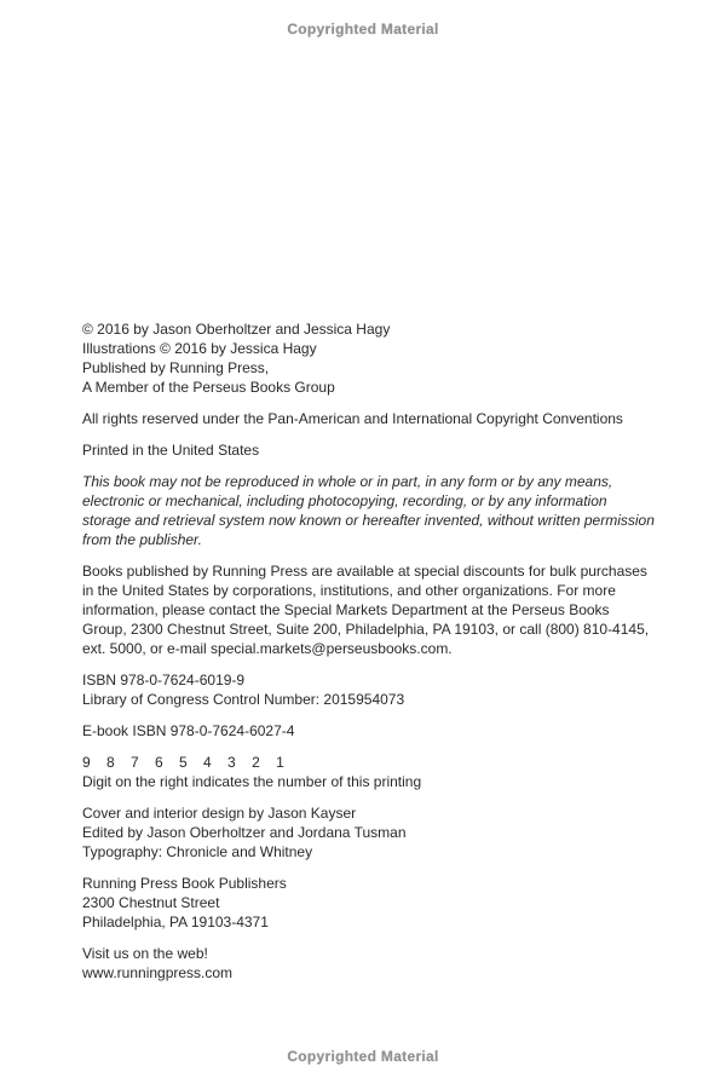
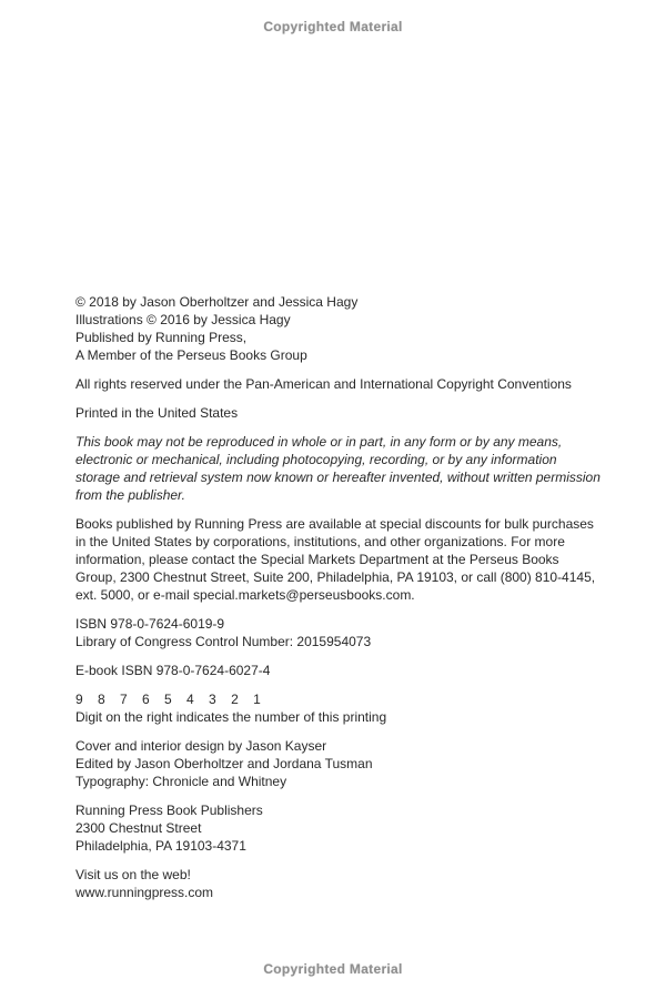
  Copyrighted Material
- © 2016 by Jason Oberholtzer and Jessica Hagy
+ © 2018 by Jason Oberholtzer and Jessica Hagy
  Illustrations © 2016 by Jessica Hagy
  Published by Running Press,
  A Member of the Perseus Books Group
  All rights reserved under the Pan-American and International Copyright Conventions
  Printed in the United States
  This book may not be reproduced in whole or in part, in any form or by any means, electronic or mechanical, including photocopying, recording, or by any information storage and retrieval system now known or hereafter invented, without written permission from the publisher.
  Books published by Running Press are available at special discounts for bulk purchases in the United States by corporations, institutions, and other organizations. For more information, please contact the Special Markets Department at the Perseus Books Group, 2300 Chestnut Street, Suite 200, Philadelphia, PA 19103, or call (800) 810-4145, ext. 5000, or e-mail special.markets@perseusbooks.com.
  ISBN 978-0-7624-6019-9
  Library of Congress Control Number: 2015954073
  E-book ISBN 978-0-7624-6027-4
  9 8 7 6 5 4 3 2 1
  Digit on the right indicates the number of this printing
  Cover and interior design by Jason Kayser
  Edited by Jason Oberholtzer and Jordana Tusman
  Typography: Chronicle and Whitney
  Running Press Book Publishers
  2300 Chestnut Street
  Philadelphia, PA 19103-4371
  Visit us on the web!
  www.runningpress.com
  Copyrighted Material
